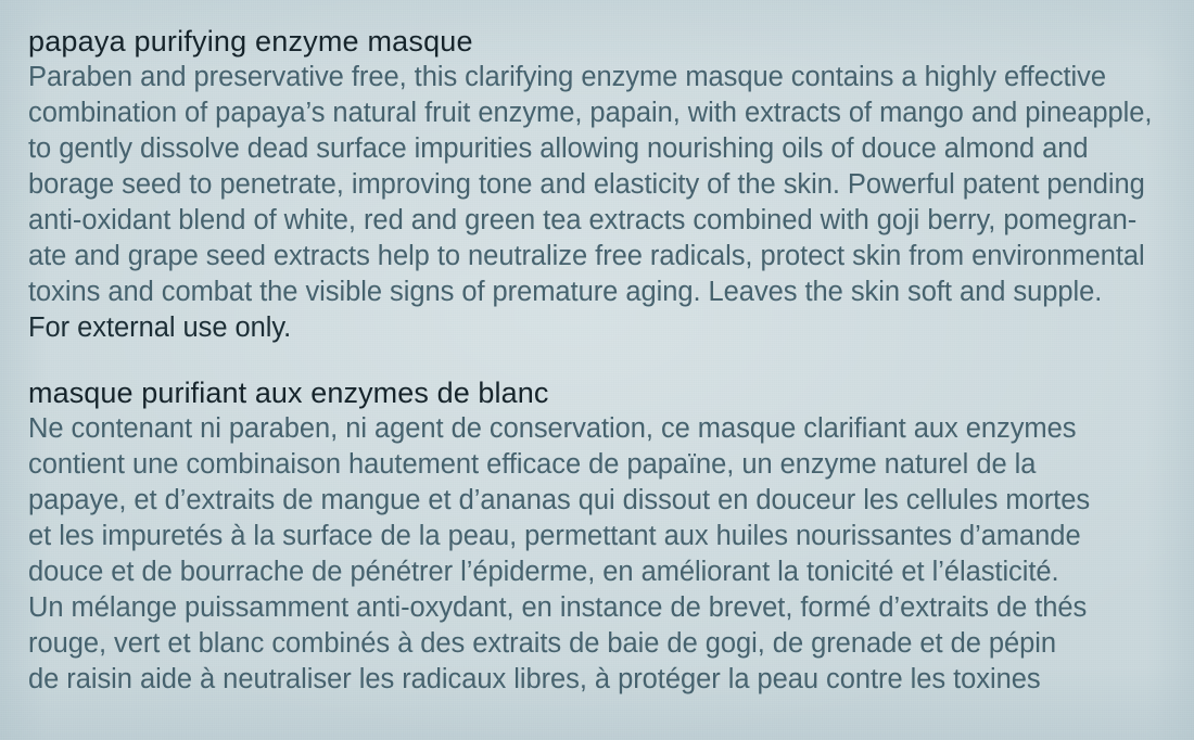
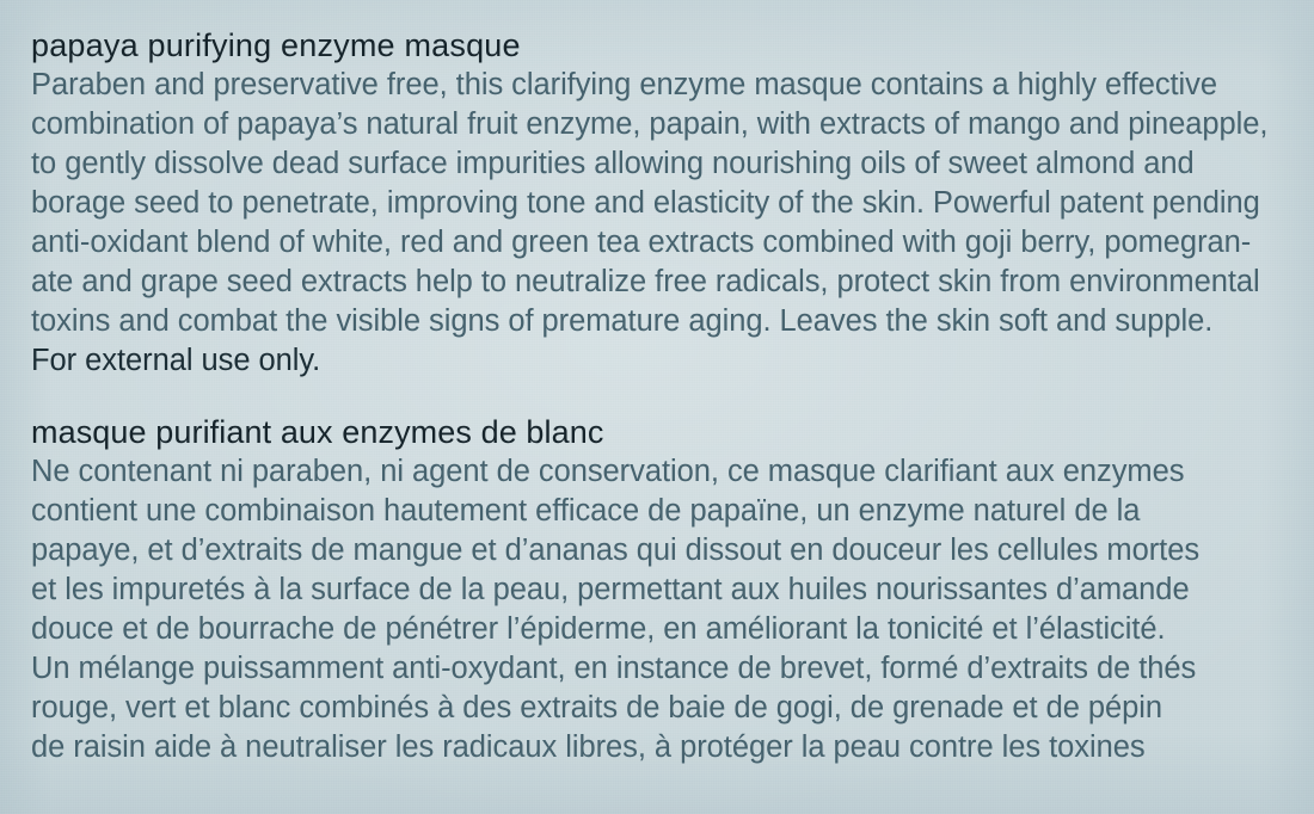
- papaya purifying enzyme masque Paraben and preservative free, this clarifying enzyme masque contains a highly effective combination of papaya’s natural fruit enzyme, papain, with extracts of mango and pineapple, to gently dissolve dead surface impurities allowing nourishing oils of douce almond and borage seed to penetrate, improving tone and elasticity of the skin. Powerful patent pending anti-oxidant blend of white, red and green tea extracts combined with goji berry, pomegran- ate and grape seed extracts help to neutralize free radicals, protect skin from environmental toxins and combat the visible signs of premature aging. Leaves the skin soft and supple. For external use only.
+ papaya purifying enzyme masque Paraben and preservative free, this clarifying enzyme masque contains a highly effective combination of papaya’s natural fruit enzyme, papain, with extracts of mango and pineapple, to gently dissolve dead surface impurities allowing nourishing oils of sweet almond and borage seed to penetrate, improving tone and elasticity of the skin. Powerful patent pending anti-oxidant blend of white, red and green tea extracts combined with goji berry, pomegran- ate and grape seed extracts help to neutralize free radicals, protect skin from environmental toxins and combat the visible signs of premature aging. Leaves the skin soft and supple. For external use only.
  masque purifiant aux enzymes de blanc Ne contenant ni paraben, ni agent de conservation, ce masque clarifiant aux enzymes contient une combinaison hautement efficace de papaïne, un enzyme naturel de la papaye, et d’extraits de mangue et d’ananas qui dissout en douceur les cellules mortes et les impuretés à la surface de la peau, permettant aux huiles nourissantes d’amande douce et de bourrache de pénétrer l’épiderme, en améliorant la tonicité et l’élasticité. Un mélange puissamment anti-oxydant, en instance de brevet, formé d’extraits de thés rouge, vert et blanc combinés à des extraits de baie de gogi, de grenade et de pépin de raisin aide à neutraliser les radicaux libres, à protéger la peau contre les toxines
